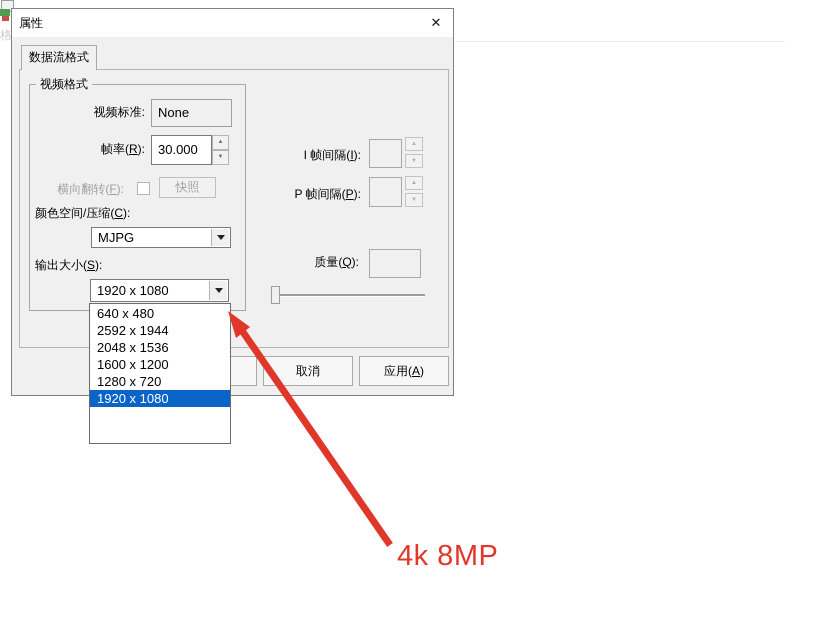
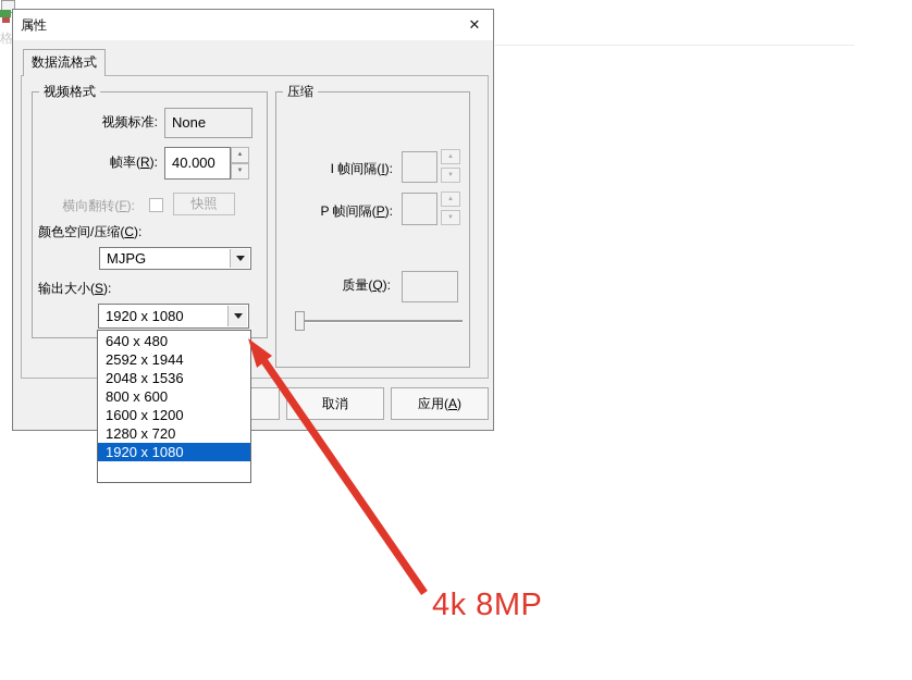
  格
  属性
  ✕
  数据流格式
  视频格式
  视频标准:
  None
  帧率(R):
- 30.000
+ 40.000
  横向翻转(F):
  快照
  颜色空间/压缩(C):
  MJPG
  输出大小(S):
  1920 x 1080
+ 压缩
  I 帧间隔(I):
  P 帧间隔(P):
  质量(Q):
  取消
  应用(A)
  640 x 480
  2592 x 1944
  2048 x 1536
+ 800 x 600
  1600 x 1200
  1280 x 720
  1920 x 1080
  4k 8MP
